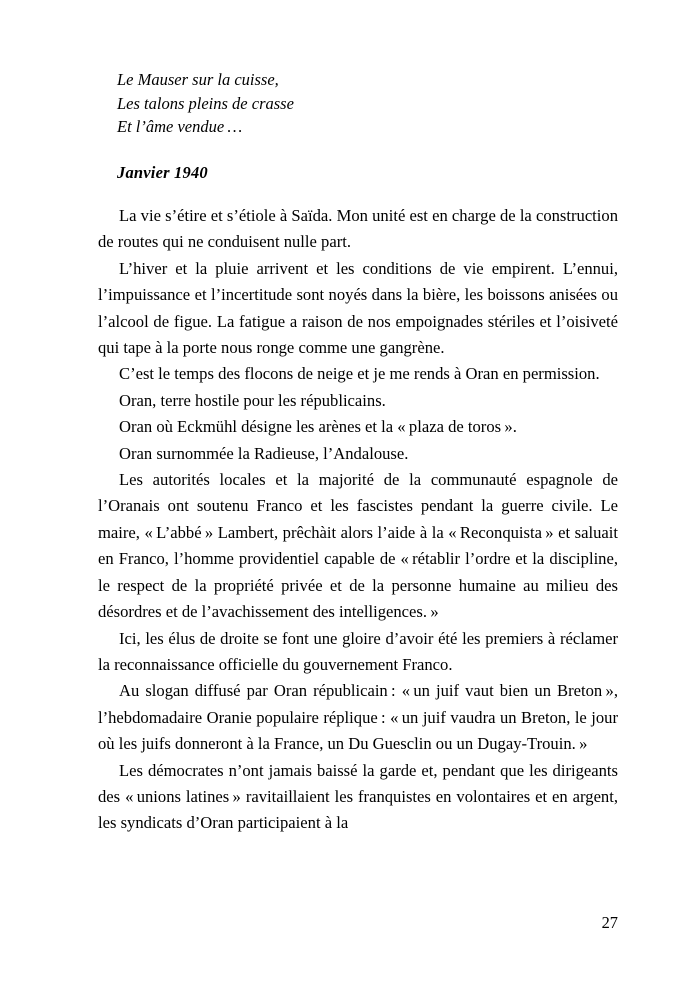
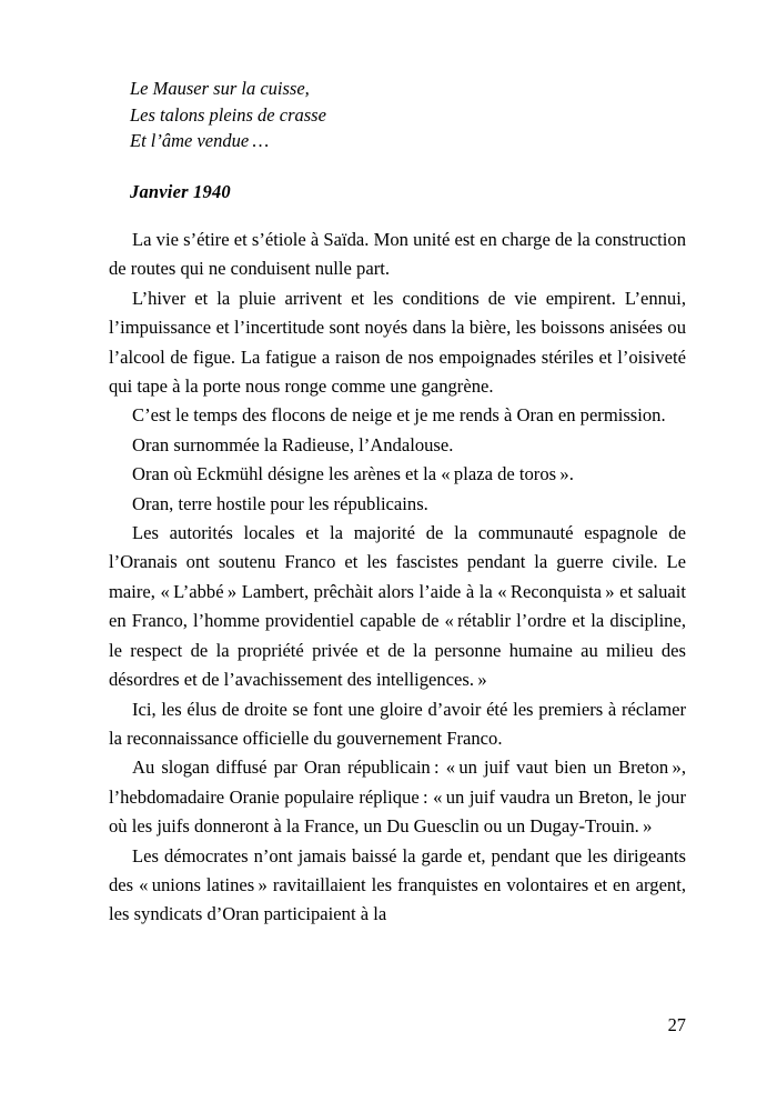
  Le Mauser sur la cuisse,
  Les talons pleins de crasse
  Et l’âme vendue …
  Janvier 1940
  La vie s’étire et s’étiole à Saïda. Mon unité est en charge de la construction de routes qui ne conduisent nulle part.
  L’hiver et la pluie arrivent et les conditions de vie empirent. L’ennui, l’impuissance et l’incertitude sont noyés dans la bière, les boissons anisées ou l’alcool de figue. La fatigue a raison de nos empoignades stériles et l’oisiveté qui tape à la porte nous ronge comme une gangrène.
  C’est le temps des flocons de neige et je me rends à Oran en permission.
- Oran, terre hostile pour les républicains.
+ Oran surnommée la Radieuse, l’Andalouse.
  Oran où Eckmühl désigne les arènes et la « plaza de toros ».
- Oran surnommée la Radieuse, l’Andalouse.
+ Oran, terre hostile pour les républicains.
  Les autorités locales et la majorité de la communauté espagnole de l’Oranais ont soutenu Franco et les fascistes pendant la guerre civile. Le maire, « L’abbé » Lambert, prêchàit alors l’aide à la « Reconquista » et saluait en Franco, l’homme providentiel capable de « rétablir l’ordre et la discipline, le respect de la propriété privée et de la personne humaine au milieu des désordres et de l’avachissement des intelligences. »
  Ici, les élus de droite se font une gloire d’avoir été les premiers à réclamer la reconnaissance officielle du gouvernement Franco.
  Au slogan diffusé par Oran républicain : « un juif vaut bien un Breton », l’hebdomadaire Oranie populaire réplique : « un juif vaudra un Breton, le jour où les juifs donneront à la France, un Du Guesclin ou un Dugay-Trouin. »
  Les démocrates n’ont jamais baissé la garde et, pendant que les dirigeants des « unions latines » ravitaillaient les franquistes en volontaires et en argent, les syndicats d’Oran participaient à la
  27
